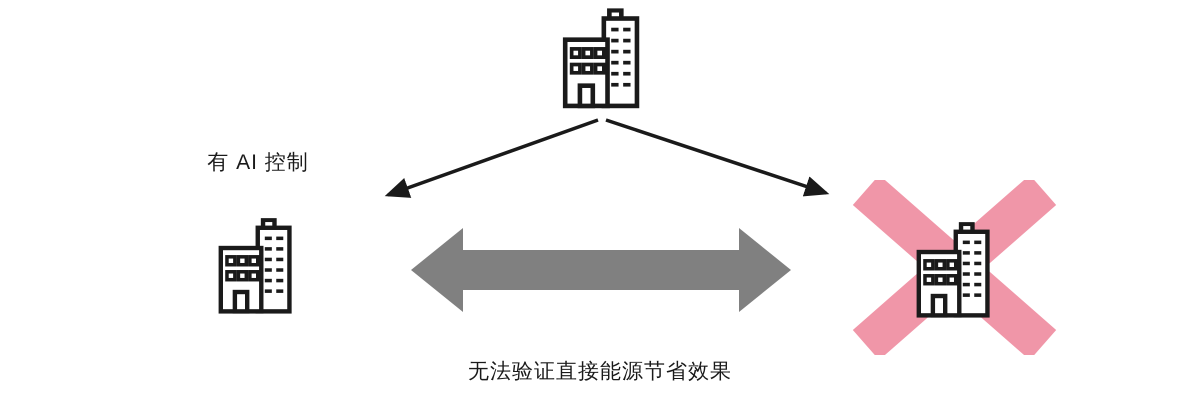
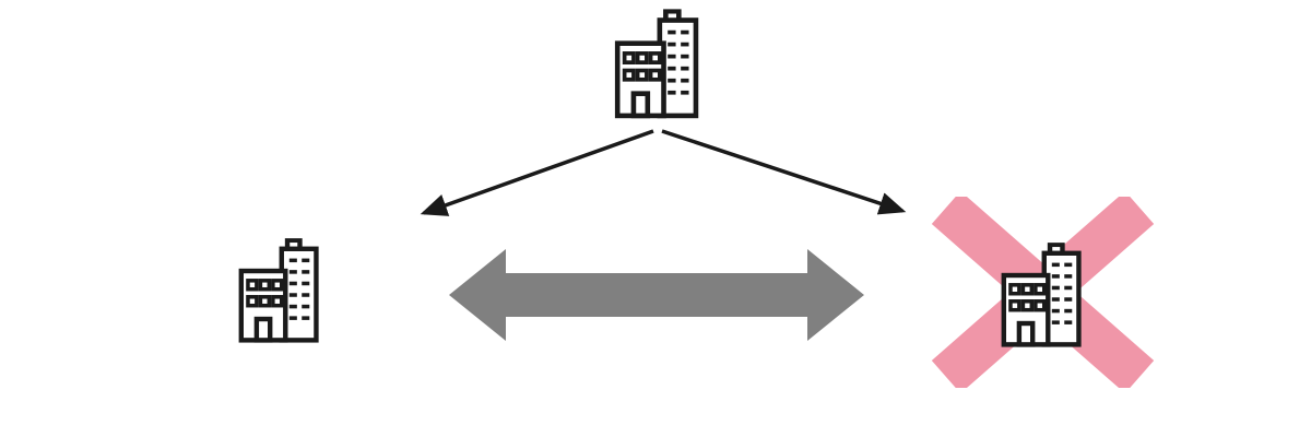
- 有 AI 控制
- 无法验证直接能源节省效果
